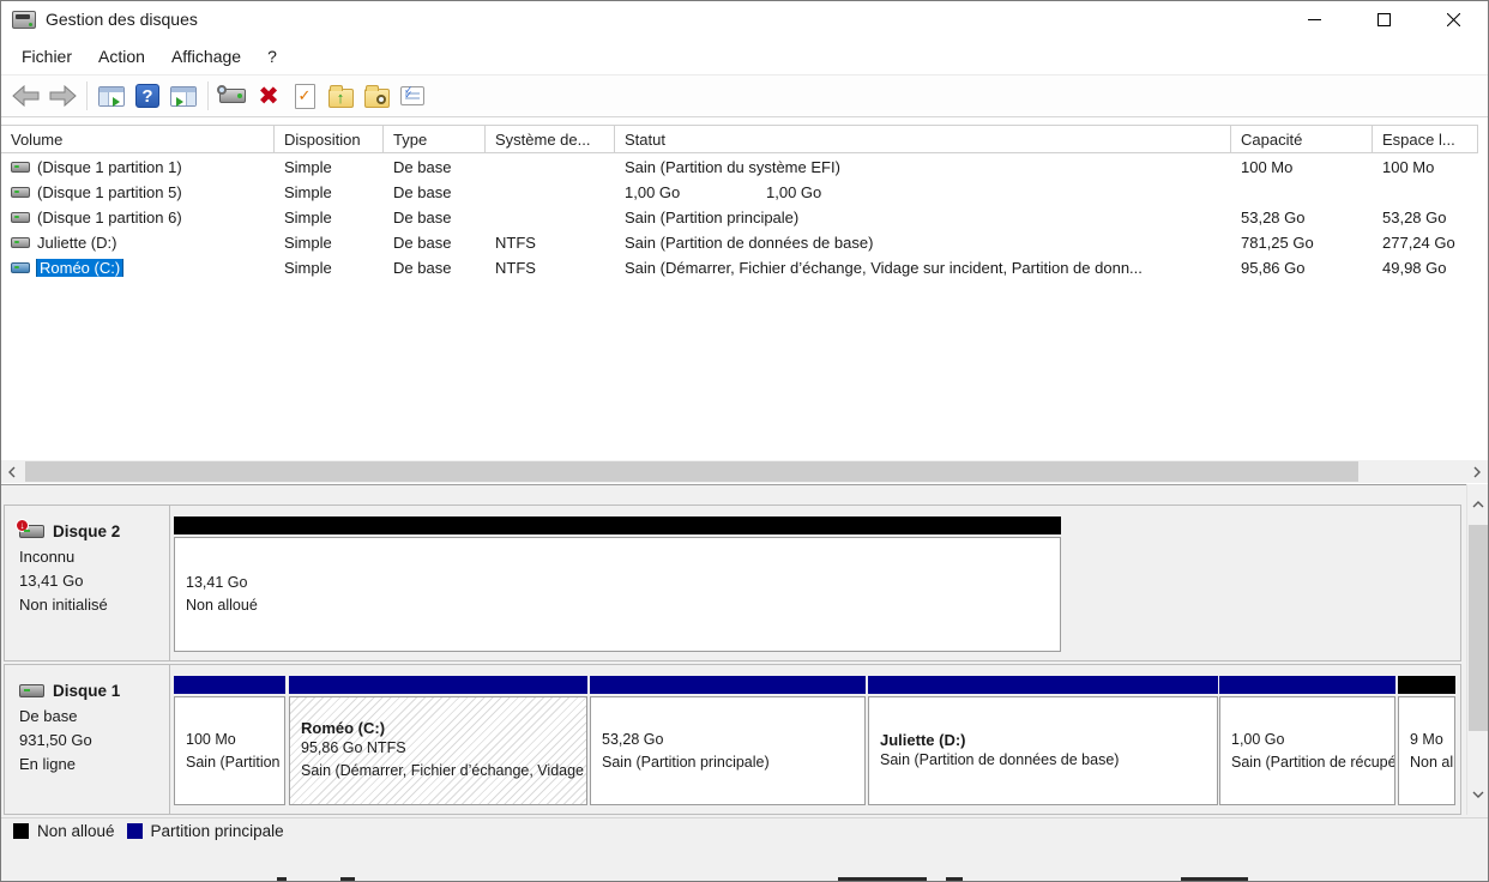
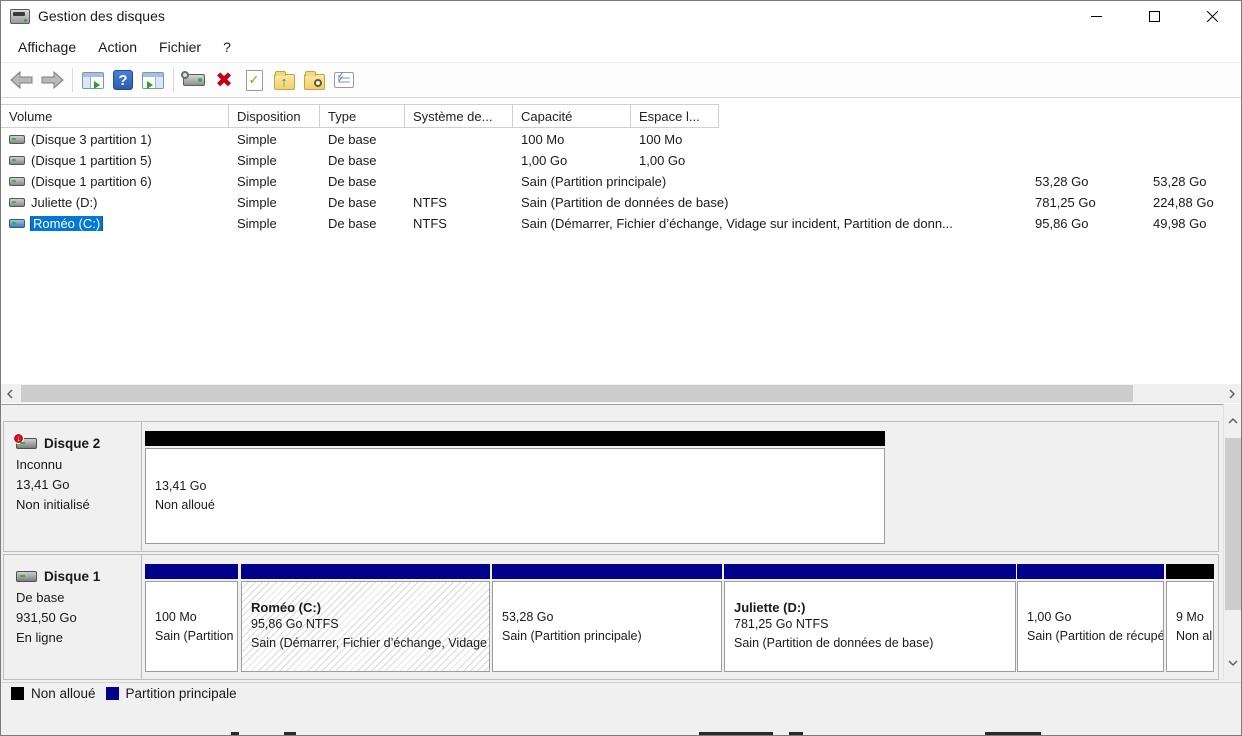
  Gestion des disques
- Fichier
+ Affichage
  Action
- Affichage
+ Fichier
  ?
  ?
  ✖
  ✓
  ↑
  Volume
  Disposition
  Type
  Système de...
- Statut
  Capacité
  Espace l...
- (Disque 1 partition 1)
+ (Disque 3 partition 1)
  Simple
  De base
- Sain (Partition du système EFI)
  100 Mo
  100 Mo
  (Disque 1 partition 5)
  Simple
  De base
  1,00 Go
  1,00 Go
  (Disque 1 partition 6)
  Simple
  De base
  Sain (Partition principale)
  53,28 Go
  53,28 Go
  Juliette (D:)
  Simple
  De base
  NTFS
  Sain (Partition de données de base)
  781,25 Go
- 277,24 Go
+ 224,88 Go
  Roméo (C:)
  Simple
  De base
  NTFS
  Sain (Démarrer, Fichier d’échange, Vidage sur incident, Partition de donn...
  95,86 Go
  49,98 Go
  ↓
  Disque 2
  Inconnu
  13,41 Go
  Non initialisé
  13,41 Go
  Non alloué
  Disque 1
  De base
  931,50 Go
  En ligne
  100 Mo
  Roméo (C:)
  95,86 Go NTFS
  Sain (Démarrer, Fichier d’échange, Vidage
  53,28 Go
  Sain (Partition principale)
  Juliette (D:)
+ 781,25 Go NTFS
  Sain (Partition de données de base)
  1,00 Go
  Sain (Partition de récupé
  9 Mo
  Non alloué
  Partition principale
